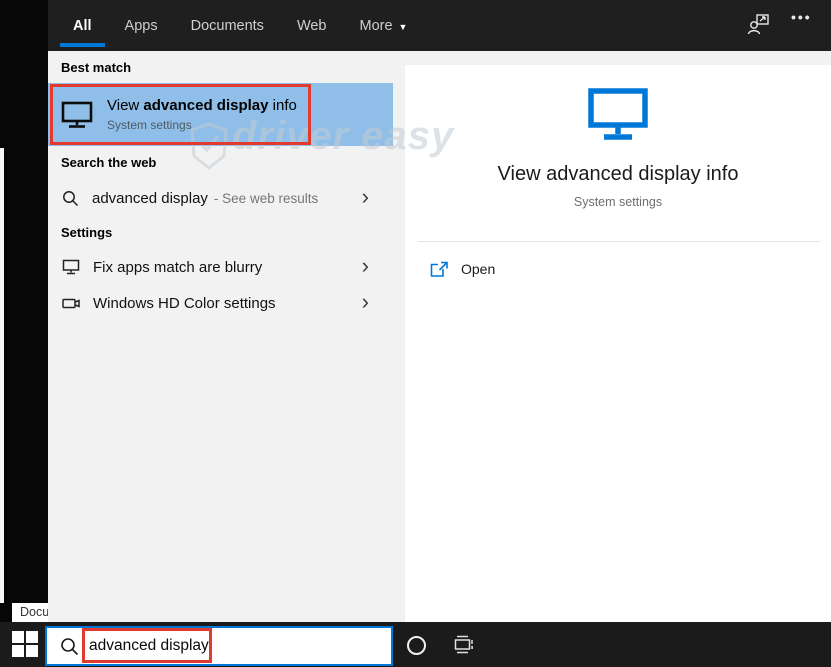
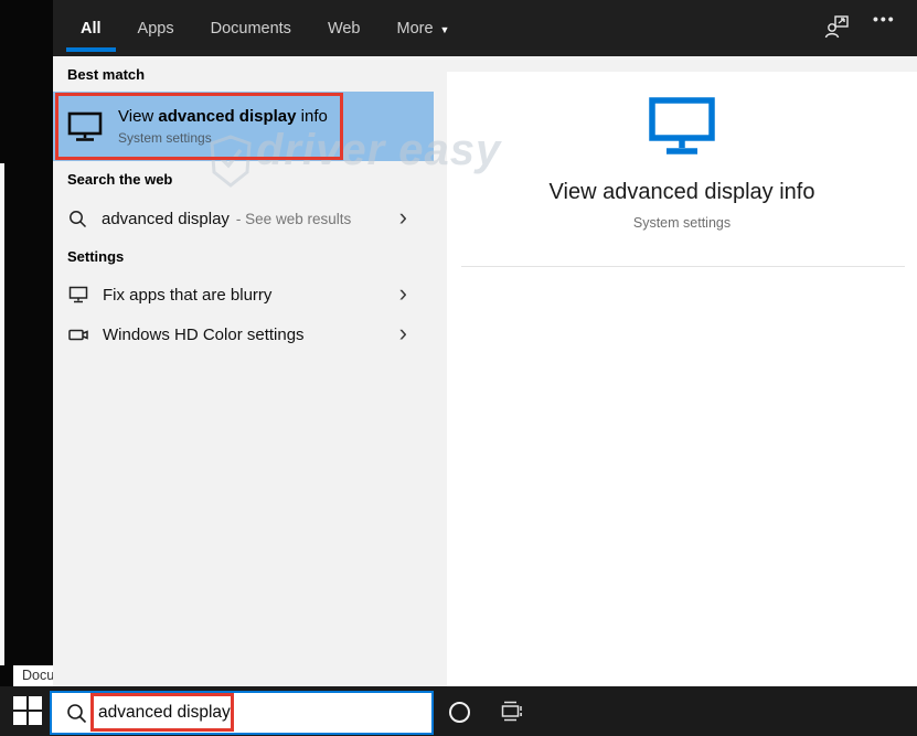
  Docu
  All
  Apps
  Documents
  Web
  More ▼
  •••
  Best match
  View advanced display info
  System settings
  Search the web
  advanced display
  - See web results
  ›
  Settings
- Fix apps match are blurry
+ Fix apps that are blurry
  ›
  Windows HD Color settings
  ›
  View advanced display info
  System settings
- Open
  driver easy
  advanced display
